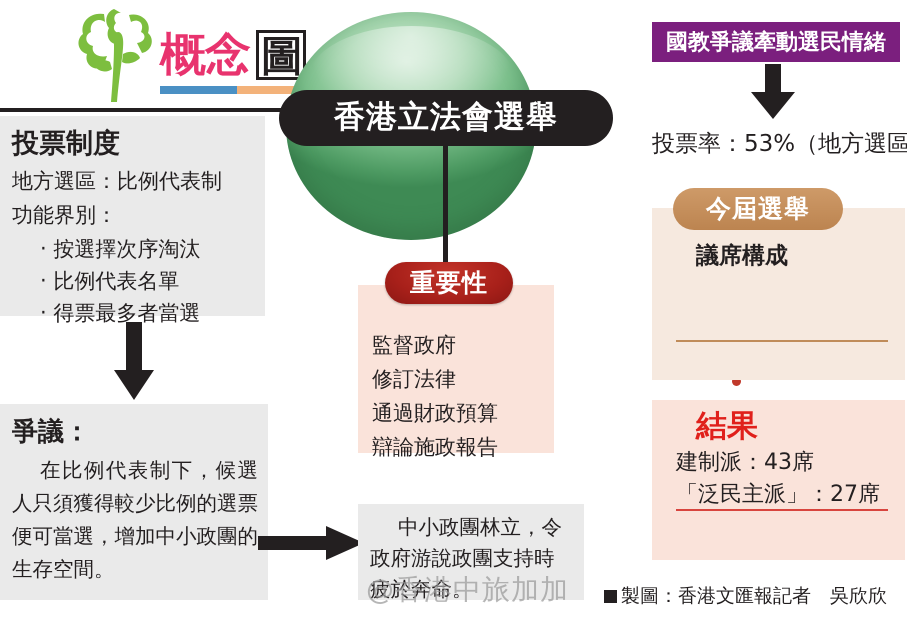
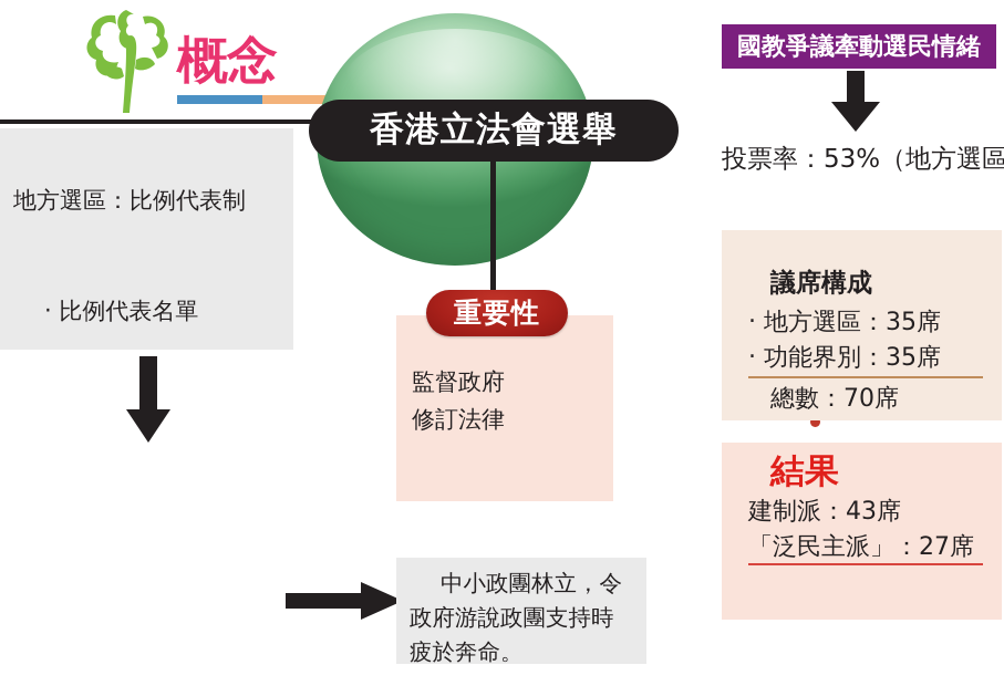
  概念
- 圖
  香港立法會選舉
- 投票制度
  地方選區：比例代表制
- 功能界別：
- ‧ 按選擇次序淘汰
  ‧ 比例代表名單
- ‧ 得票最多者當選
- 爭議：
- 在比例代表制下，候選人只須獲得較少比例的選票便可當選，增加中小政團的生存空間。
  重要性
  監督政府
  修訂法律
- 通過財政預算
- 辯論施政報告
  中小政團林立，令政府游說政團支持時疲於奔命。
  國教爭議牽動選民情緒
  投票率：53%（地方選區
- 今屆選舉
  議席構成
+ ‧ 地方選區：35席
+ ‧ 功能界別：35席
+ 總數：70席
  結果
  建制派：43席
  「泛民主派」：27席
- 製圖：香港文匯報記者 吳欣欣
- @香港中旅加加
